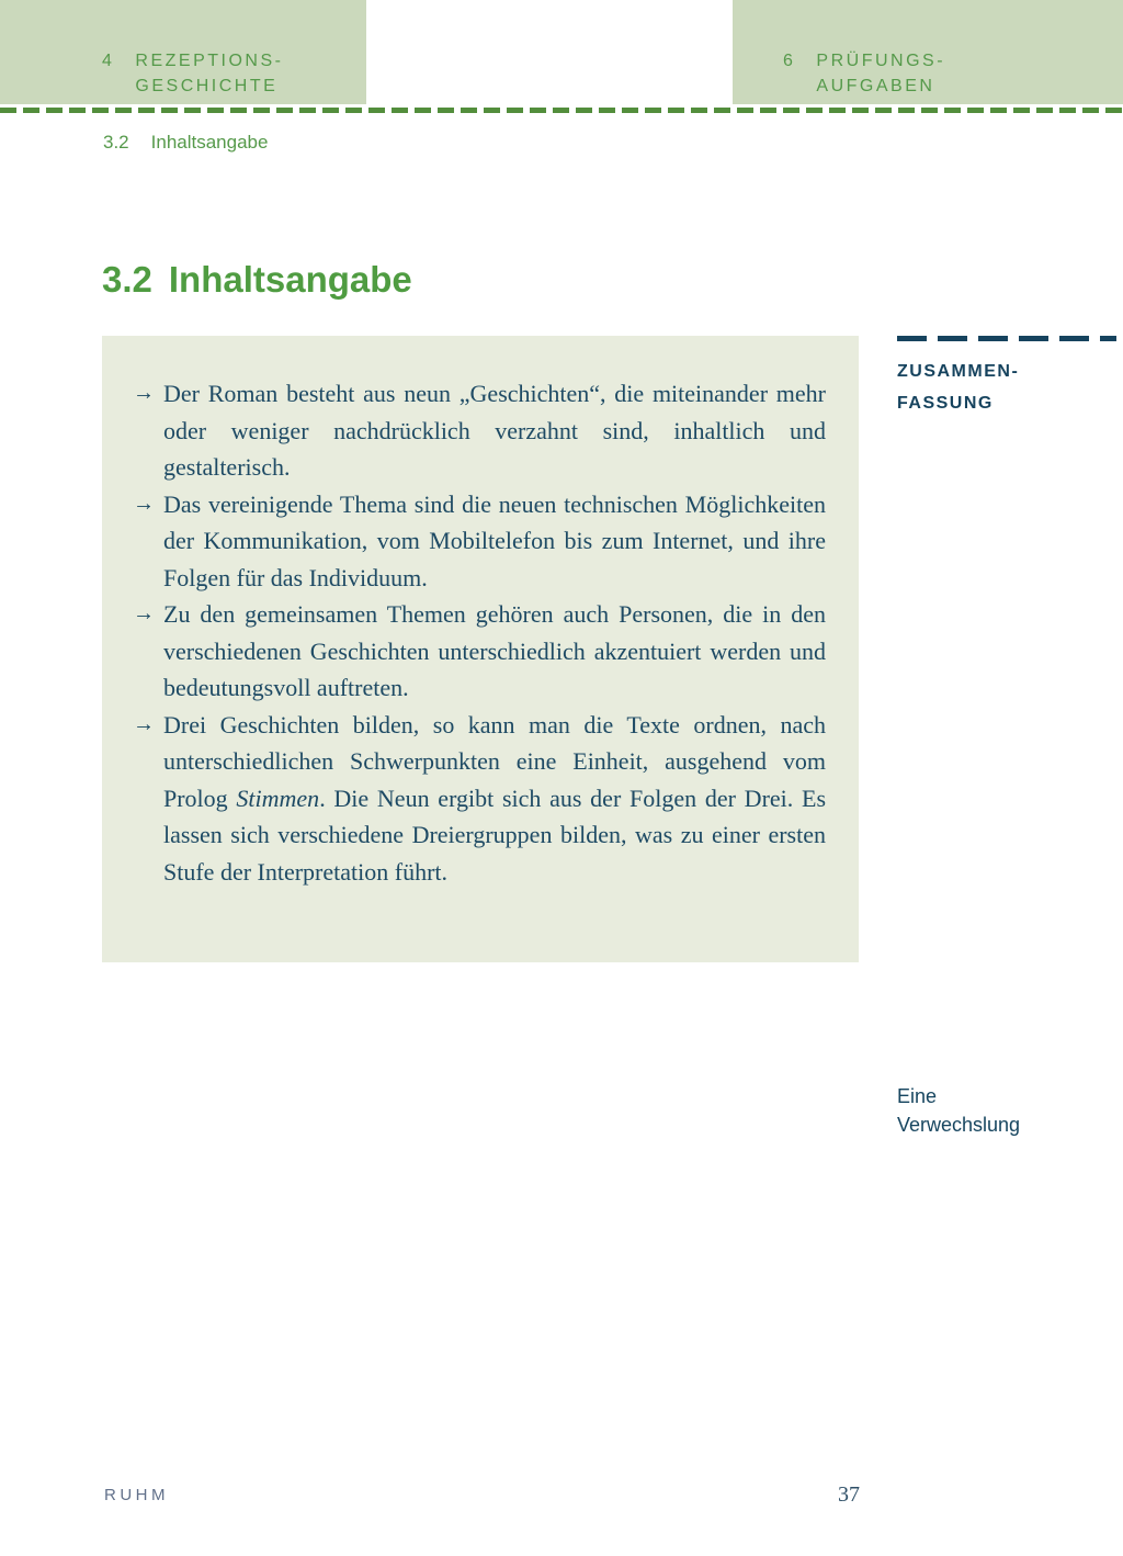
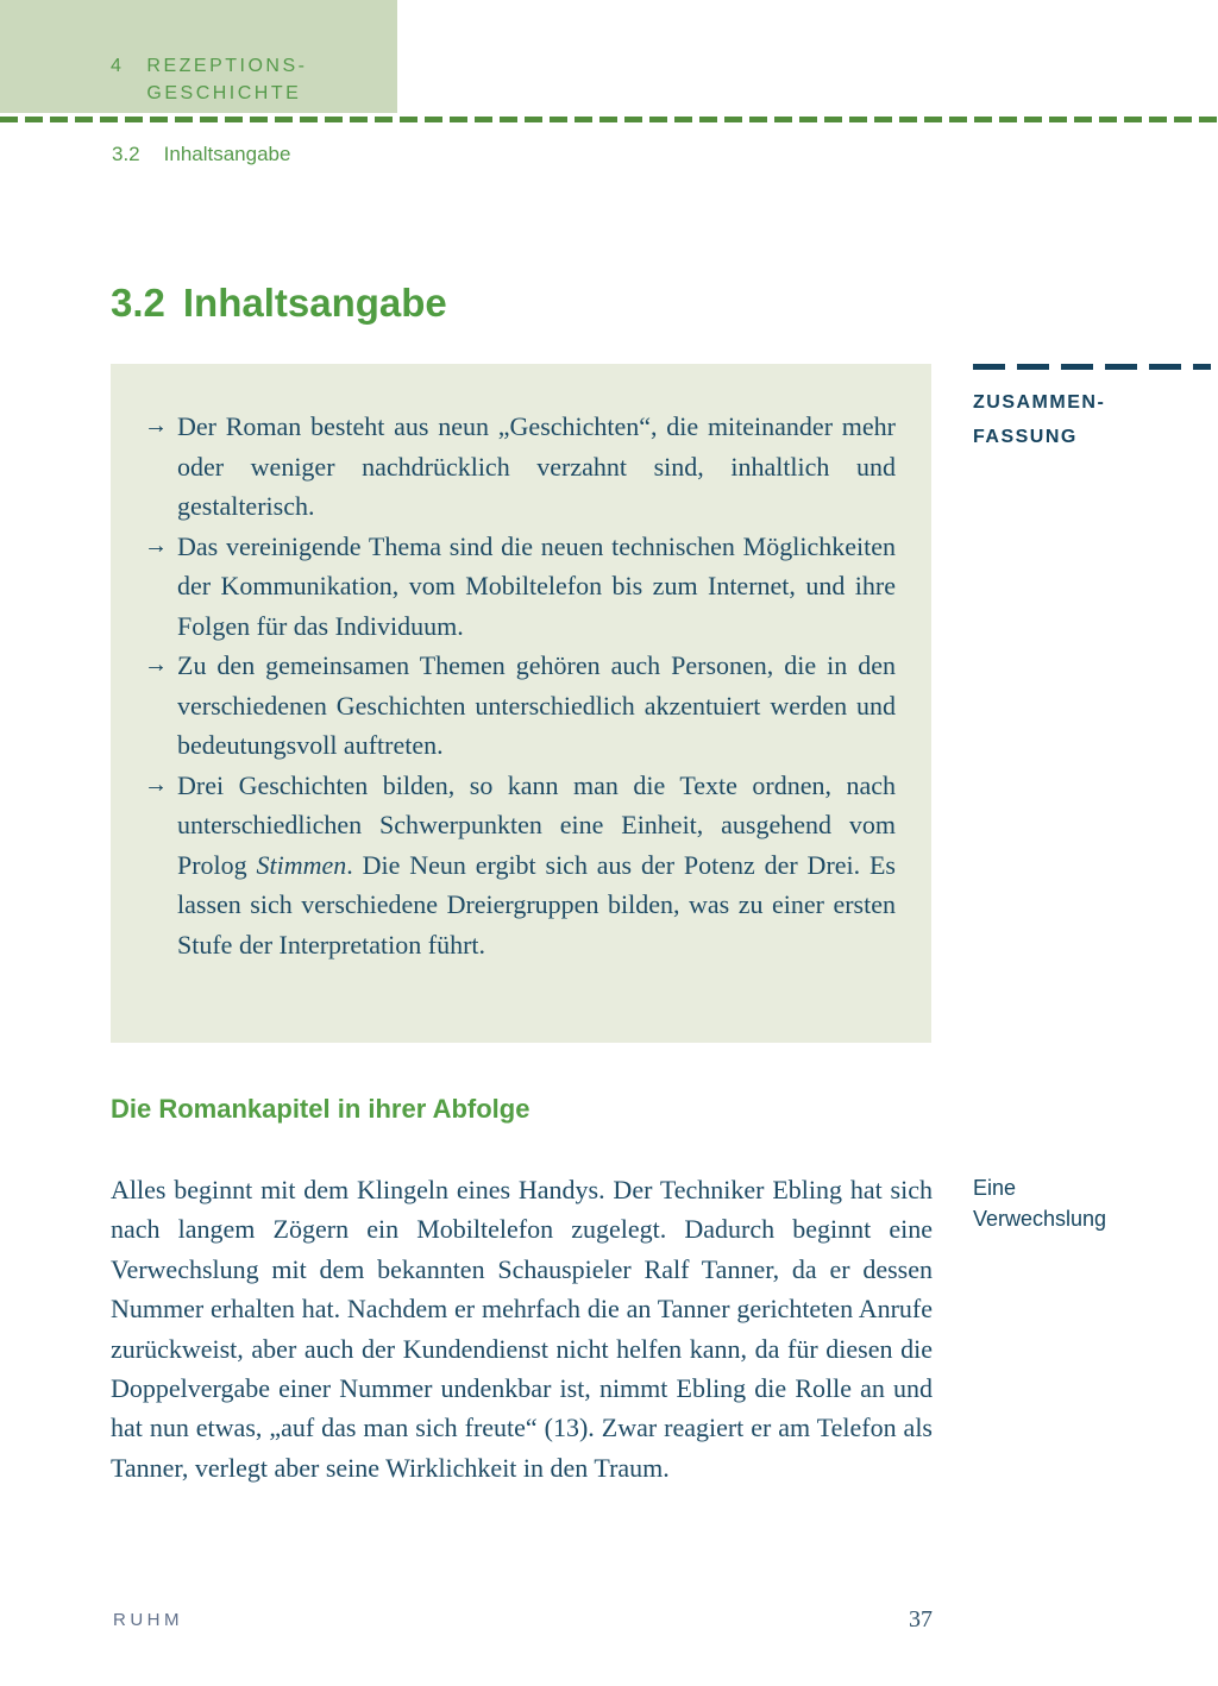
  4
  REZEPTIONS-
  GESCHICHTE
- 6
- PRÜFUNGS-
- AUFGABEN
  3.2
  Inhaltsangabe
  3.2
  Inhaltsangabe
  →
  Der Roman besteht aus neun „Geschichten“, die mitein­ander mehr oder weniger nachdrücklich verzahnt sind, inhaltlich und gestalterisch.
  →
  Das vereinigende Thema sind die neuen technischen Möglichkeiten der Kommunikation, vom Mobiltelefon bis zum Internet, und ihre Folgen für das Individuum.
  →
  Zu den gemeinsamen Themen gehören auch Personen, die in den verschiedenen Geschichten unterschiedlich akzentuiert werden und bedeutungsvoll auftreten.
  →
- Drei Geschichten bilden, so kann man die Texte ordnen, nach unterschiedlichen Schwerpunkten eine Einheit, ausgehend vom Prolog Stimmen. Die Neun ergibt sich aus der Folgen der Drei. Es lassen sich verschiedene Dreiergruppen bilden, was zu einer ersten Stufe der Interpretation führt.
+ Drei Geschichten bilden, so kann man die Texte ordnen, nach unterschiedlichen Schwerpunkten eine Einheit, ausgehend vom Prolog Stimmen. Die Neun ergibt sich aus der Potenz der Drei. Es lassen sich verschiedene Dreiergruppen bilden, was zu einer ersten Stufe der Interpretation führt.
  ZUSAMMEN-
  FASSUNG
+ Die Romankapitel in ihrer Abfolge
+ Alles beginnt mit dem Klingeln eines Handys. Der Techniker Ebling hat sich nach langem Zögern ein Mobiltelefon zugelegt. Dadurch beginnt eine Verwechslung mit dem bekannten Schauspieler Ralf Tanner, da er dessen Nummer erhalten hat. Nachdem er mehr­fach die an Tanner gerichteten Anrufe zurückweist, aber auch der Kundendienst nicht helfen kann, da für diesen die Doppelvergabe einer Nummer undenkbar ist, nimmt Ebling die Rolle an und hat nun etwas, „auf das man sich freute“ (13). Zwar reagiert er am Telefon als Tanner, verlegt aber seine Wirklichkeit in den Traum.
  Eine
  Verwechslung
  RUHM
  37
